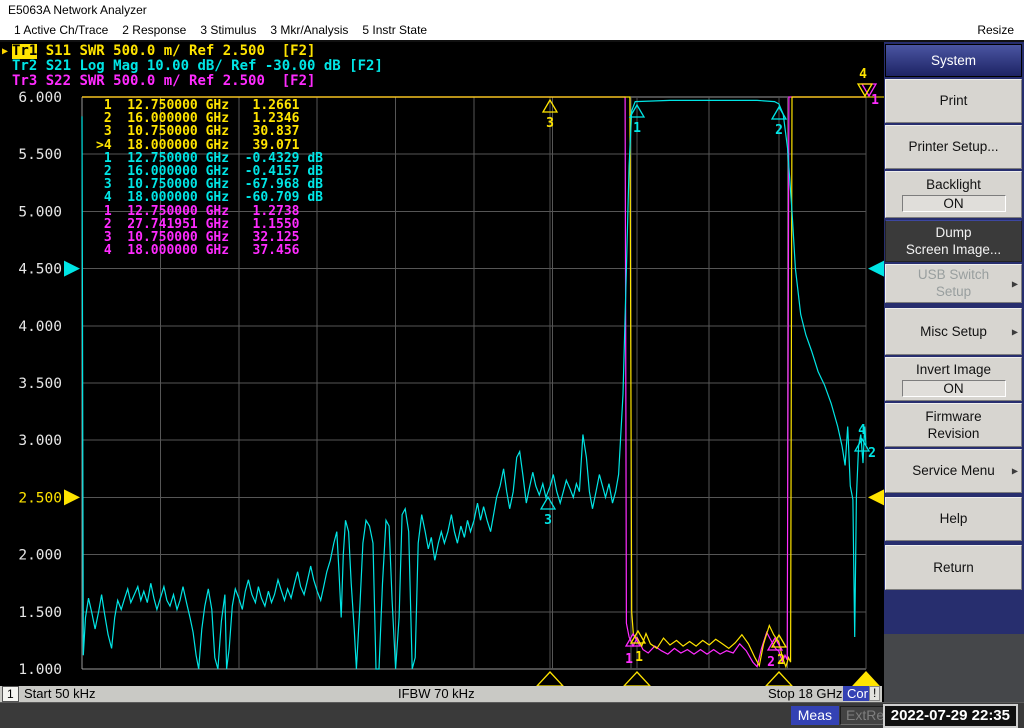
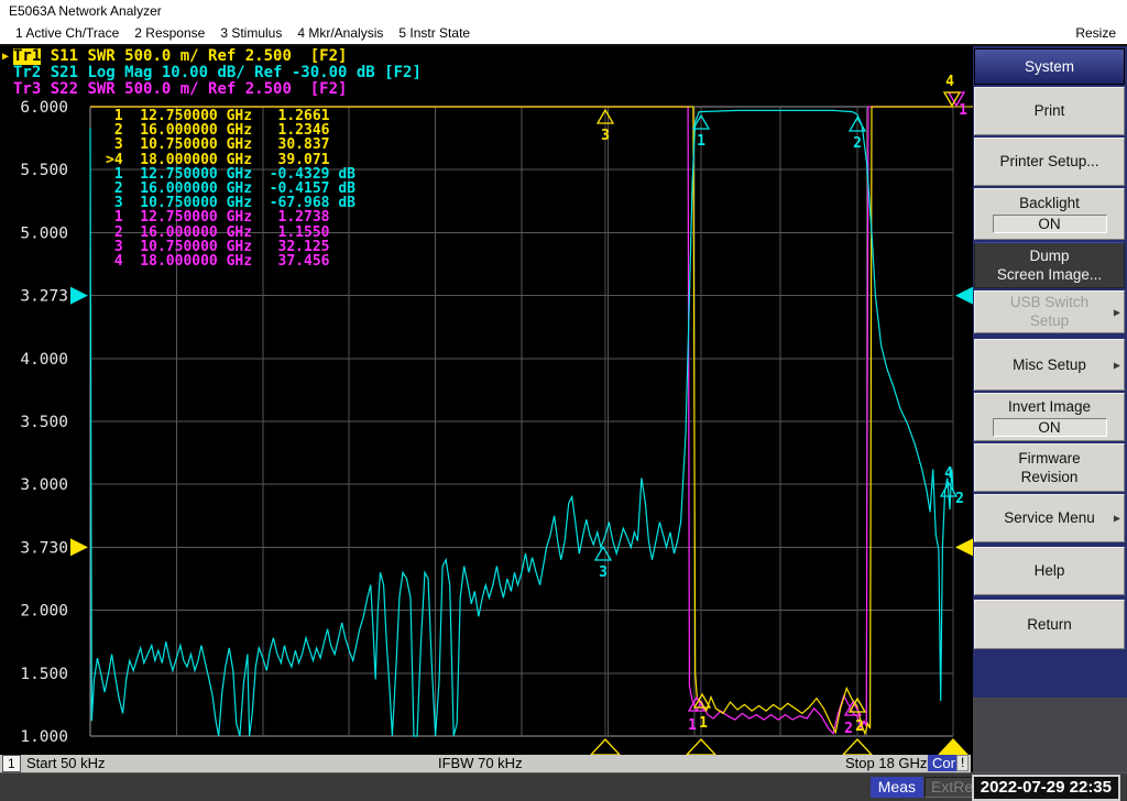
  E5063A Network Analyzer
- 1 Active Ch/Trace 2 Response 3 Stimulus 3 Mkr/Analysis 5 Instr State
+ 1 Active Ch/Trace 2 Response 3 Stimulus 4 Mkr/Analysis 5 Instr State
  Resize
  6.000
  5.500
  5.000
- 4.500
+ 3.273
  4.000
  3.500
  3.000
- 2.500
+ 3.730
  2.000
  1.500
  1.000
  3
  1
  2
  3
  1
  1
  2
  2
  4
  1
  4
  2
  ▶
  Tr1
  S11 SWR 500.0 m/ Ref 2.500 [F2]
  Tr2
  S21 Log Mag 10.00 dB/ Ref -30.00 dB [F2]
  Tr3
  S22 SWR 500.0 m/ Ref 2.500 [F2]
  1 12.750000 GHz 1.2661
  2 16.000000 GHz 1.2346
  3 10.750000 GHz 30.837
  >4 18.000000 GHz 39.071
  1 12.750000 GHz -0.4329 dB
  2 16.000000 GHz -0.4157 dB
  3 10.750000 GHz -67.968 dB
- 4 18.000000 GHz -60.709 dB
  1 12.750000 GHz 1.2738
- 2 27.741951 GHz 1.1550
+ 2 16.000000 GHz 1.1550
  3 10.750000 GHz 32.125
  4 18.000000 GHz 37.456
  1
  Start 50 kHz
  IFBW 70 kHz
  Stop 18 GHz
  Cor
  !
  System
  Print
  Printer Setup...
  Backlight
  ON
  Dump
  Screen Image...
  USB Switch
  Setup
  ▶
  Misc Setup
  ▶
  Invert Image
  ON
  Firmware
  Revision
  Service Menu
  ▶
  Help
  Return
  Meas
  ExtRe
  2022-07-29 22:35
